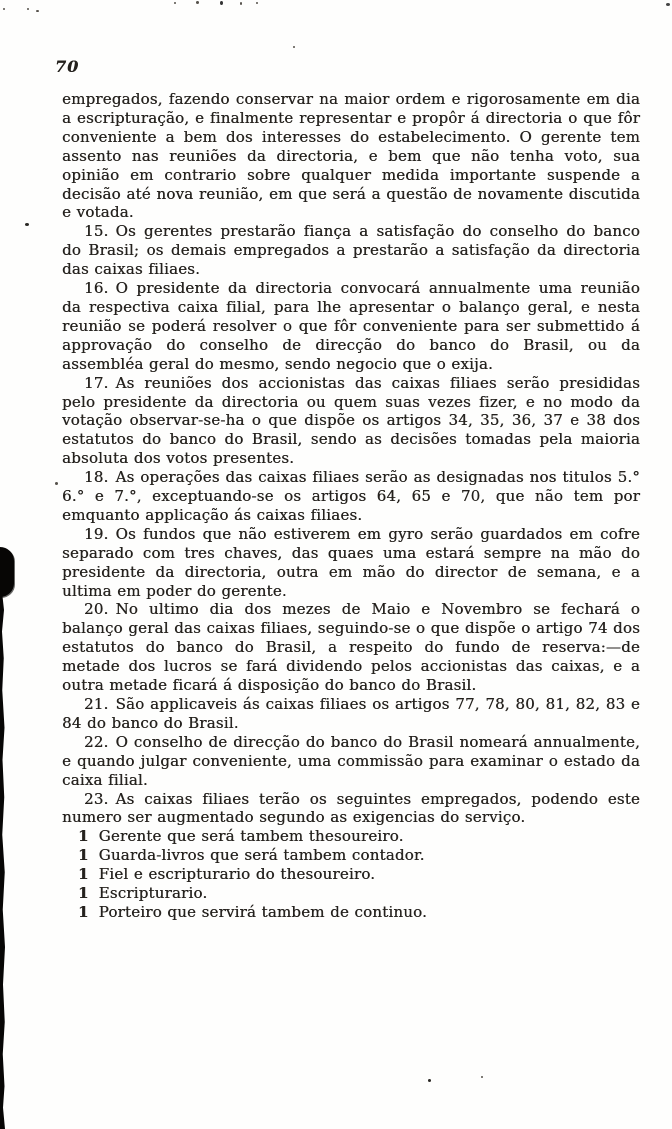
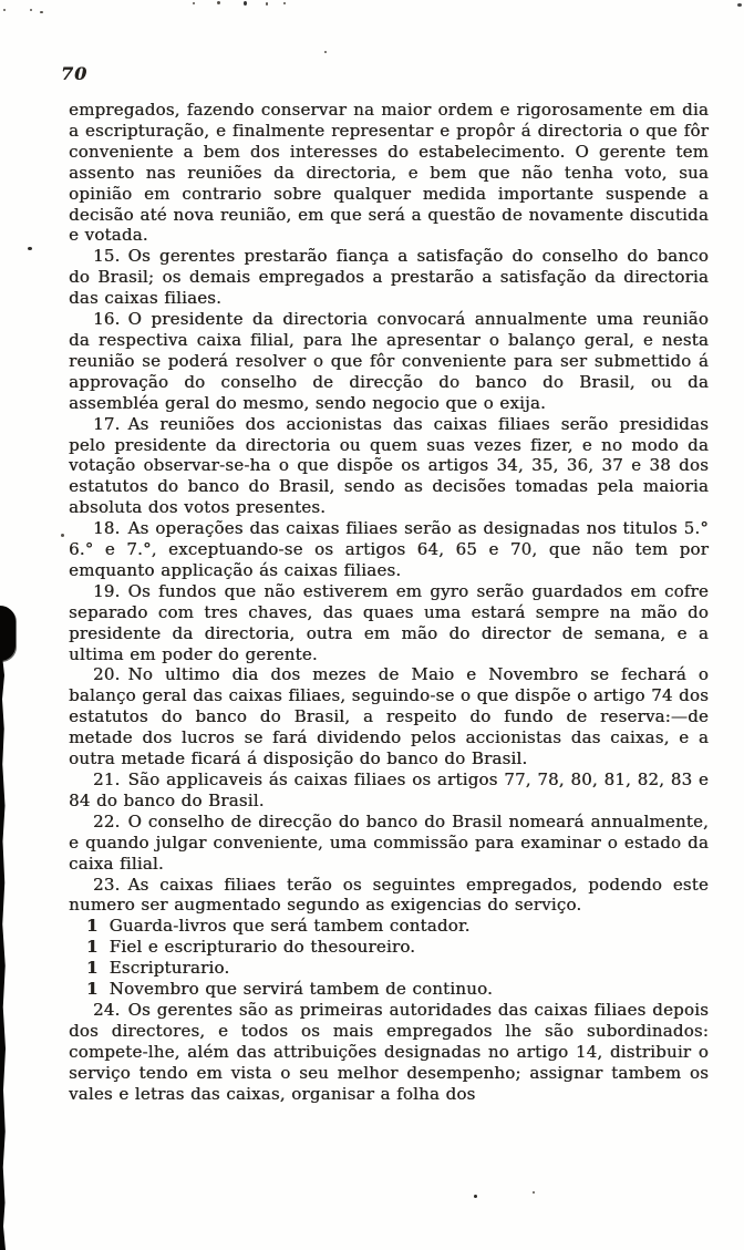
  70
  empregados, fazendo conservar na maior ordem e rigorosamente em dia a escripturação, e finalmente representar e propôr á directoria o que fôr conveniente a bem dos interesses do estabelecimento. O gerente tem assento nas reuniões da directoria, e bem que não tenha voto, sua opinião em contrario sobre qualquer medida importante suspende a decisão até nova reunião, em que será a questão de novamente discutida e votada.
  15. Os gerentes prestarão fiança a satisfação do conselho do banco do Brasil; os demais empregados a prestarão a satisfação da directoria das caixas filiaes.
  16. O presidente da directoria convocará annualmente uma reunião da respectiva caixa filial, para lhe apresentar o balanço geral, e nesta reunião se poderá resolver o que fôr conveniente para ser submettido á approvação do conselho de direcção do banco do Brasil, ou da assembléa geral do mesmo, sendo negocio que o exija.
  17. As reuniões dos accionistas das caixas filiaes serão presididas pelo presidente da directoria ou quem suas vezes fizer, e no modo da votação observar-se-ha o que dispõe os artigos 34, 35, 36, 37 e 38 dos estatutos do banco do Brasil, sendo as decisões tomadas pela maioria absoluta dos votos presentes.
  18. As operações das caixas filiaes serão as designadas nos titulos 5.° 6.° e 7.°, exceptuando-se os artigos 64, 65 e 70, que não tem por emquanto applicação ás caixas filiaes.
  19. Os fundos que não estiverem em gyro serão guardados em cofre separado com tres chaves, das quaes uma estará sempre na mão do presidente da directoria, outra em mão do director de semana, e a ultima em poder do gerente.
  20. No ultimo dia dos mezes de Maio e Novembro se fechará o balanço geral das caixas filiaes, seguindo-se o que dispõe o artigo 74 dos estatutos do banco do Brasil, a respeito do fundo de reserva:—de metade dos lucros se fará dividendo pelos accionistas das caixas, e a outra metade ficará á disposição do banco do Brasil.
  21. São applicaveis ás caixas filiaes os artigos 77, 78, 80, 81, 82, 83 e 84 do banco do Brasil.
  22. O conselho de direcção do banco do Brasil nomeará annualmente, e quando julgar conveniente, uma commissão para examinar o estado da caixa filial.
  23. As caixas filiaes terão os seguintes empregados, podendo este numero ser augmentado segundo as exigencias do serviço.
- 1 Gerente que será tambem thesoureiro.
  1 Guarda-livros que será tambem contador.
  1 Fiel e escripturario do thesoureiro.
  1 Escripturario.
- 1 Porteiro que servirá tambem de continuo.
+ 1 Novembro que servirá tambem de continuo.
+ 24. Os gerentes são as primeiras autoridades das caixas filiaes depois dos directores, e todos os mais empregados lhe são subordinados: compete-lhe, além das attribuições designadas no artigo 14, distribuir o serviço tendo em vista o seu melhor desempenho; assignar tambem os vales e letras das caixas, organisar a folha dos
